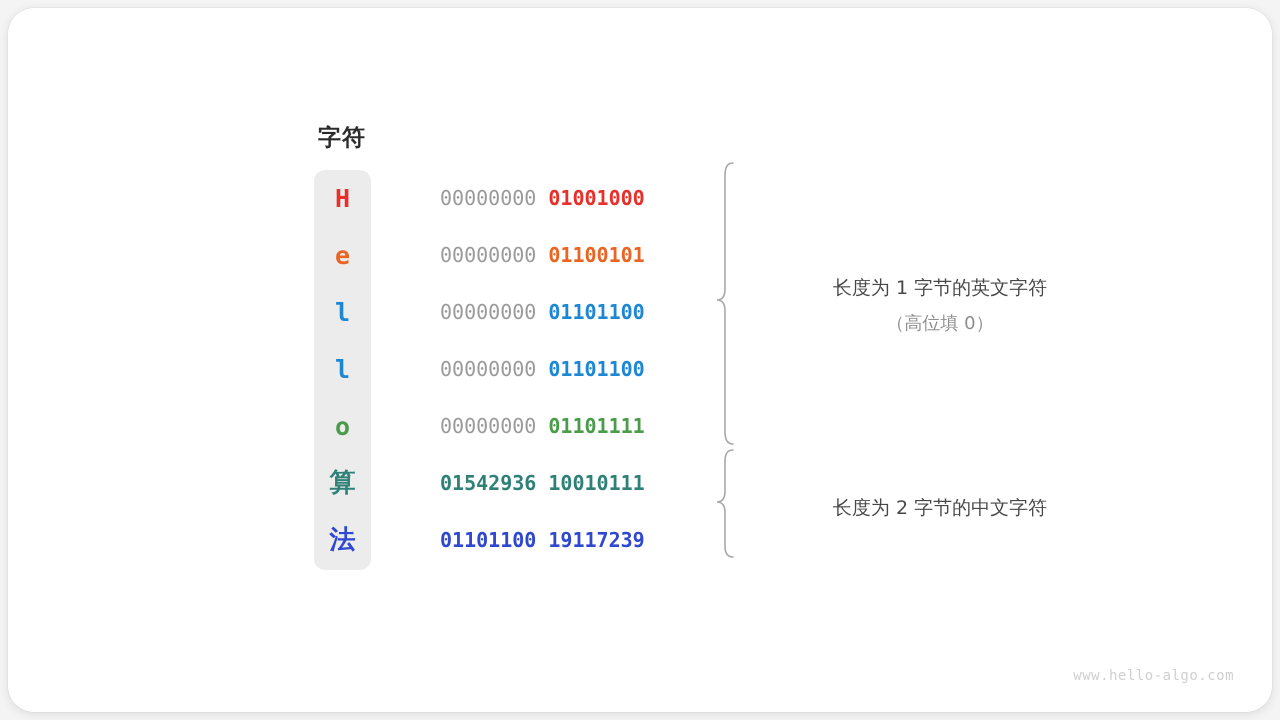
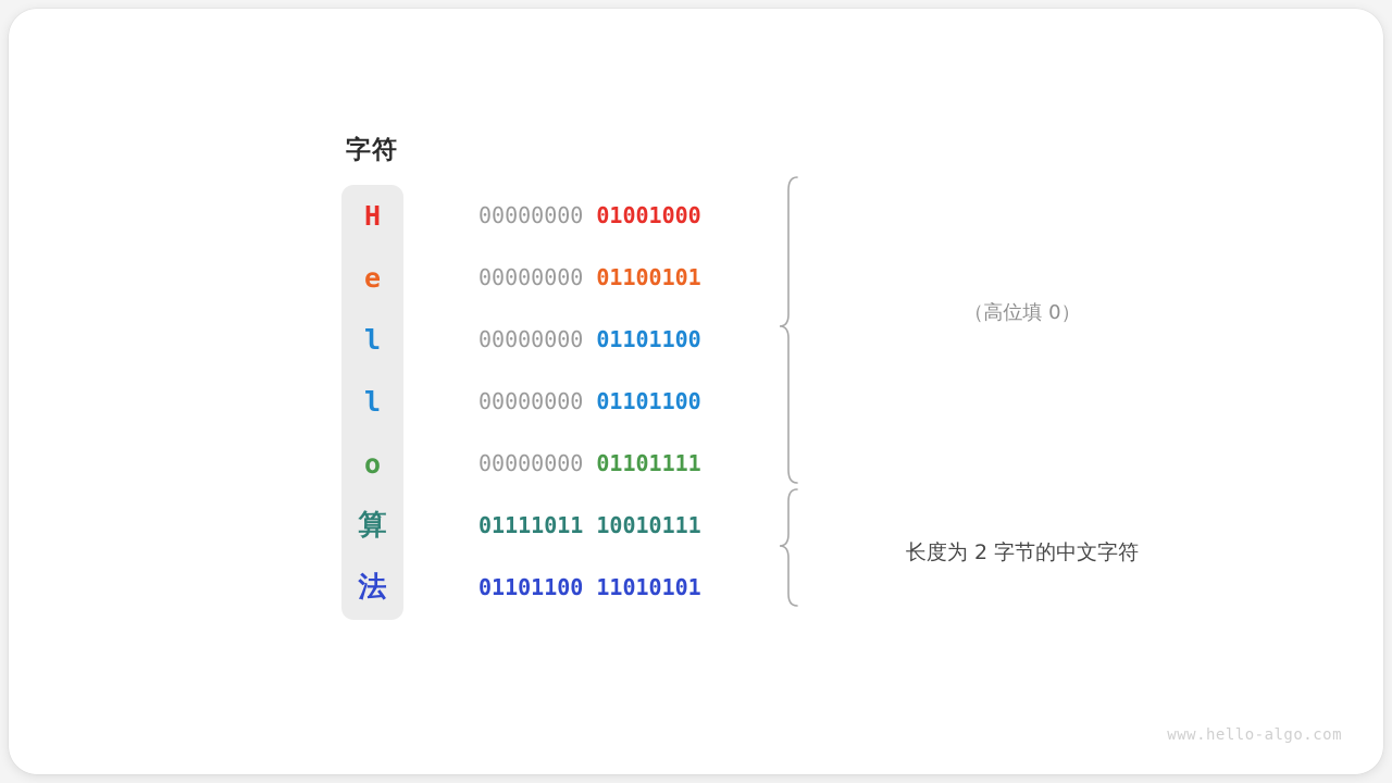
  字符
  H
  e
  l
  l
  o
  算
  法
  00000000 01001000
  00000000 01100101
  00000000 01101100
  00000000 01101100
  00000000 01101111
- 01542936 10010111
+ 01111011 10010111
- 01101100 19117239
+ 01101100 11010101
- 长度为 1 字节的英文字符
  （高位填 0）
  长度为 2 字节的中文字符
  www.hello-algo.com
